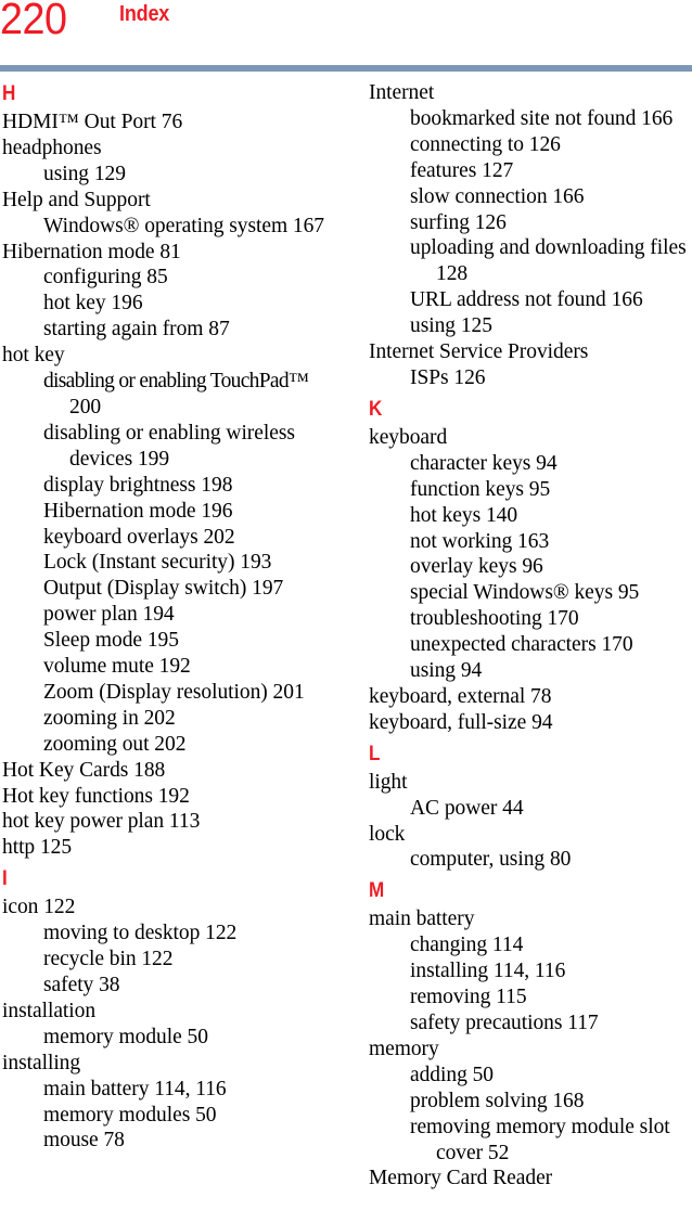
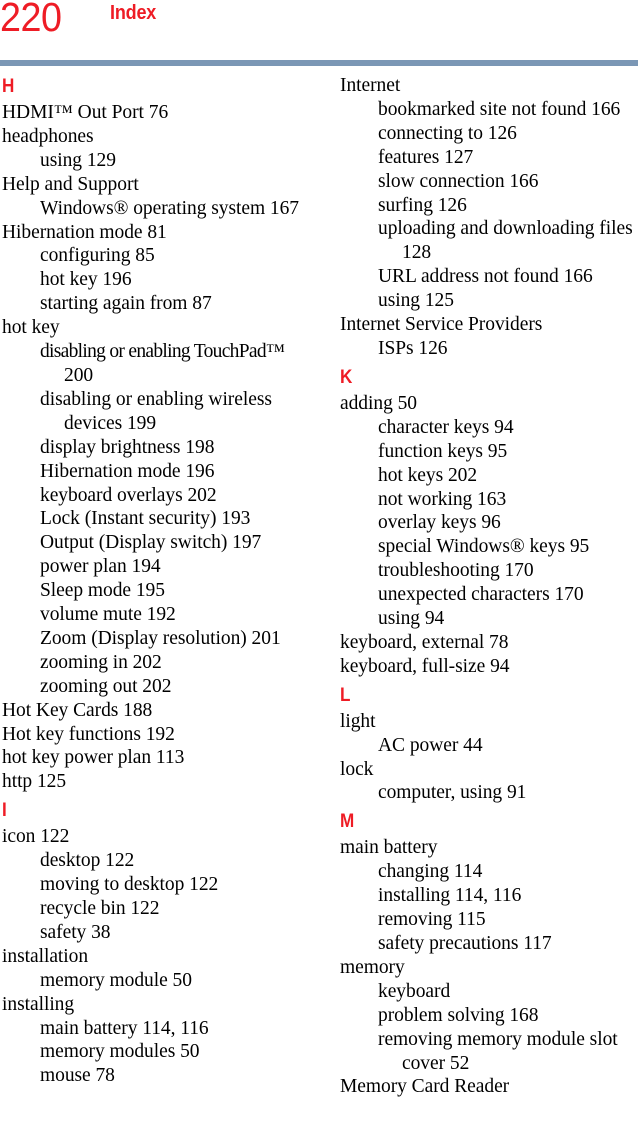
  220
  Index
  H
  HDMI™ Out Port 76
  headphones
  using 129
  Help and Support
  Windows® operating system 167
  Hibernation mode 81
  configuring 85
  hot key 196
  starting again from 87
  hot key
  disabling or enabling TouchPad™
  200
  disabling or enabling wireless
  devices 199
  display brightness 198
  Hibernation mode 196
  keyboard overlays 202
  Lock (Instant security) 193
  Output (Display switch) 197
  power plan 194
  Sleep mode 195
  volume mute 192
  Zoom (Display resolution) 201
  zooming in 202
  zooming out 202
  Hot Key Cards 188
  Hot key functions 192
  hot key power plan 113
  http 125
  I
  icon 122
+ desktop 122
  moving to desktop 122
  recycle bin 122
  safety 38
  installation
  memory module 50
  installing
  main battery 114, 116
  memory modules 50
  mouse 78
  Internet
  bookmarked site not found 166
  connecting to 126
  features 127
  slow connection 166
  surfing 126
  uploading and downloading files
  128
  URL address not found 166
  using 125
  Internet Service Providers
  ISPs 126
  K
- keyboard
+ adding 50
  character keys 94
  function keys 95
- hot keys 140
+ hot keys 202
  not working 163
  overlay keys 96
  special Windows® keys 95
  troubleshooting 170
  unexpected characters 170
  using 94
  keyboard, external 78
  keyboard, full-size 94
  L
  light
  AC power 44
  lock
- computer, using 80
+ computer, using 91
  M
  main battery
  changing 114
  installing 114, 116
  removing 115
  safety precautions 117
  memory
- adding 50
+ keyboard
  problem solving 168
  removing memory module slot
  cover 52
  Memory Card Reader
